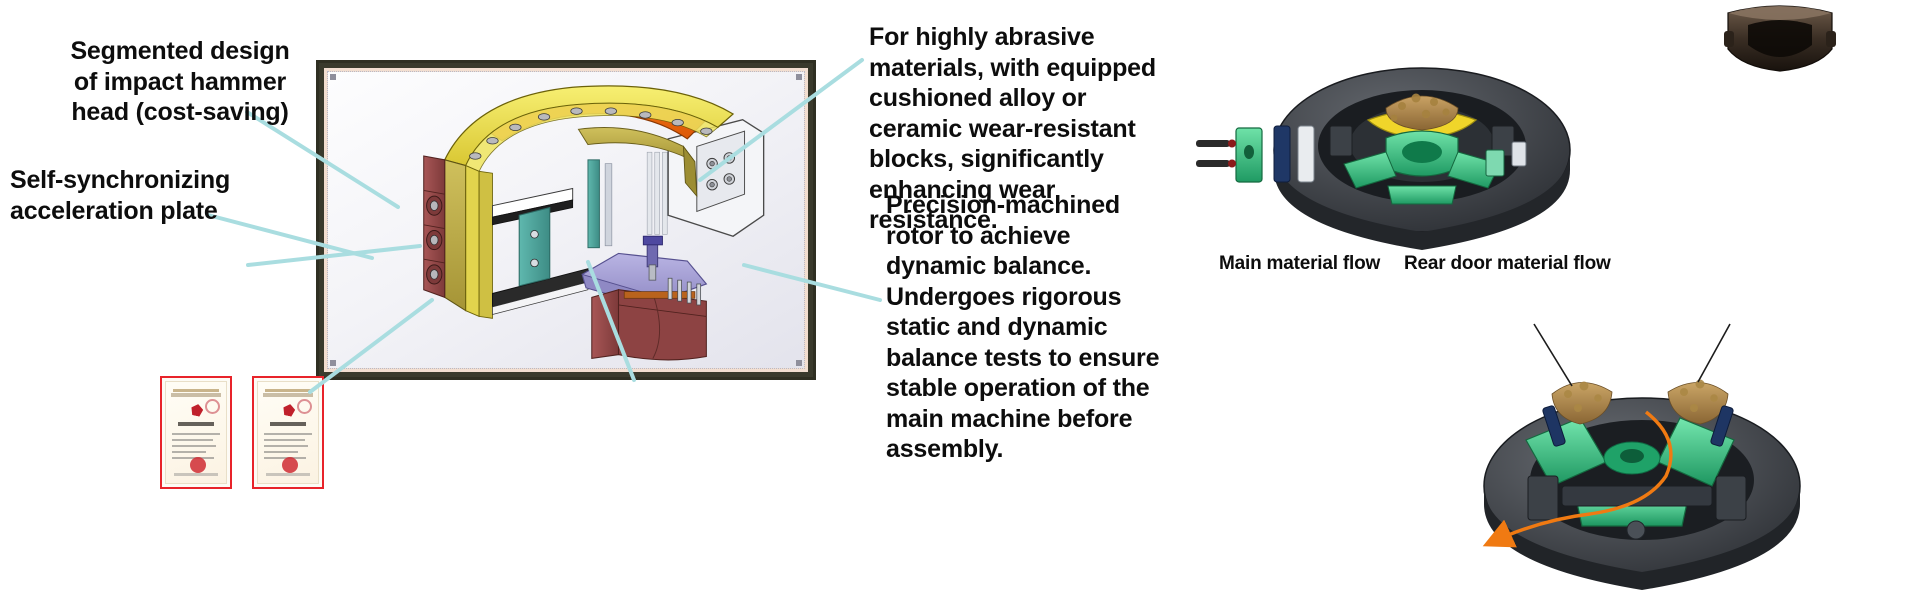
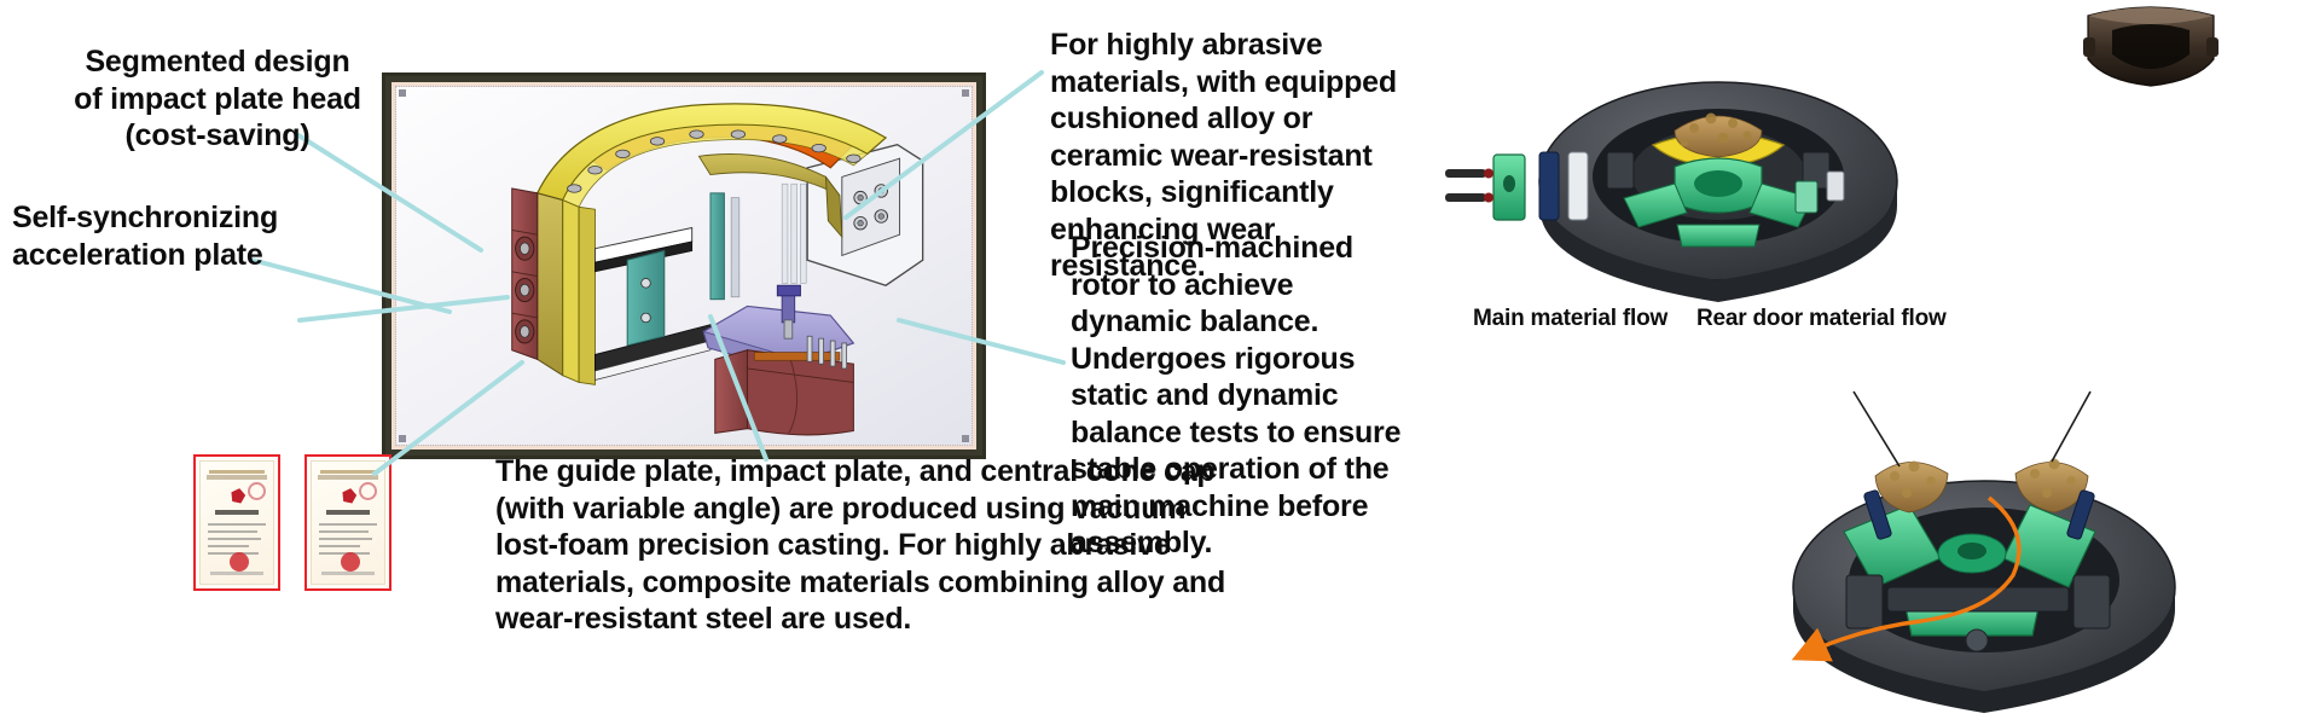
- Segmented design of impact hammer head (cost-saving)
+ Segmented design of impact plate head (cost-saving)
  Self-synchronizing acceleration plate
  For highly abrasive materials, with equipped cushioned alloy or ceramic wear-resistant blocks, significantly enhancing wear resistance.
  Precision-machined rotor to achieve dynamic balance. Undergoes rigorous static and dynamic balance tests to ensure stable operation of the main machine before assembly.
+ The guide plate, impact plate, and central cone cap (with variable angle) are produced using vacuum lost-foam precision casting. For highly abrasive materials, composite materials combining alloy and wear-resistant steel are used.
  Main material flow
  Rear door material flow
